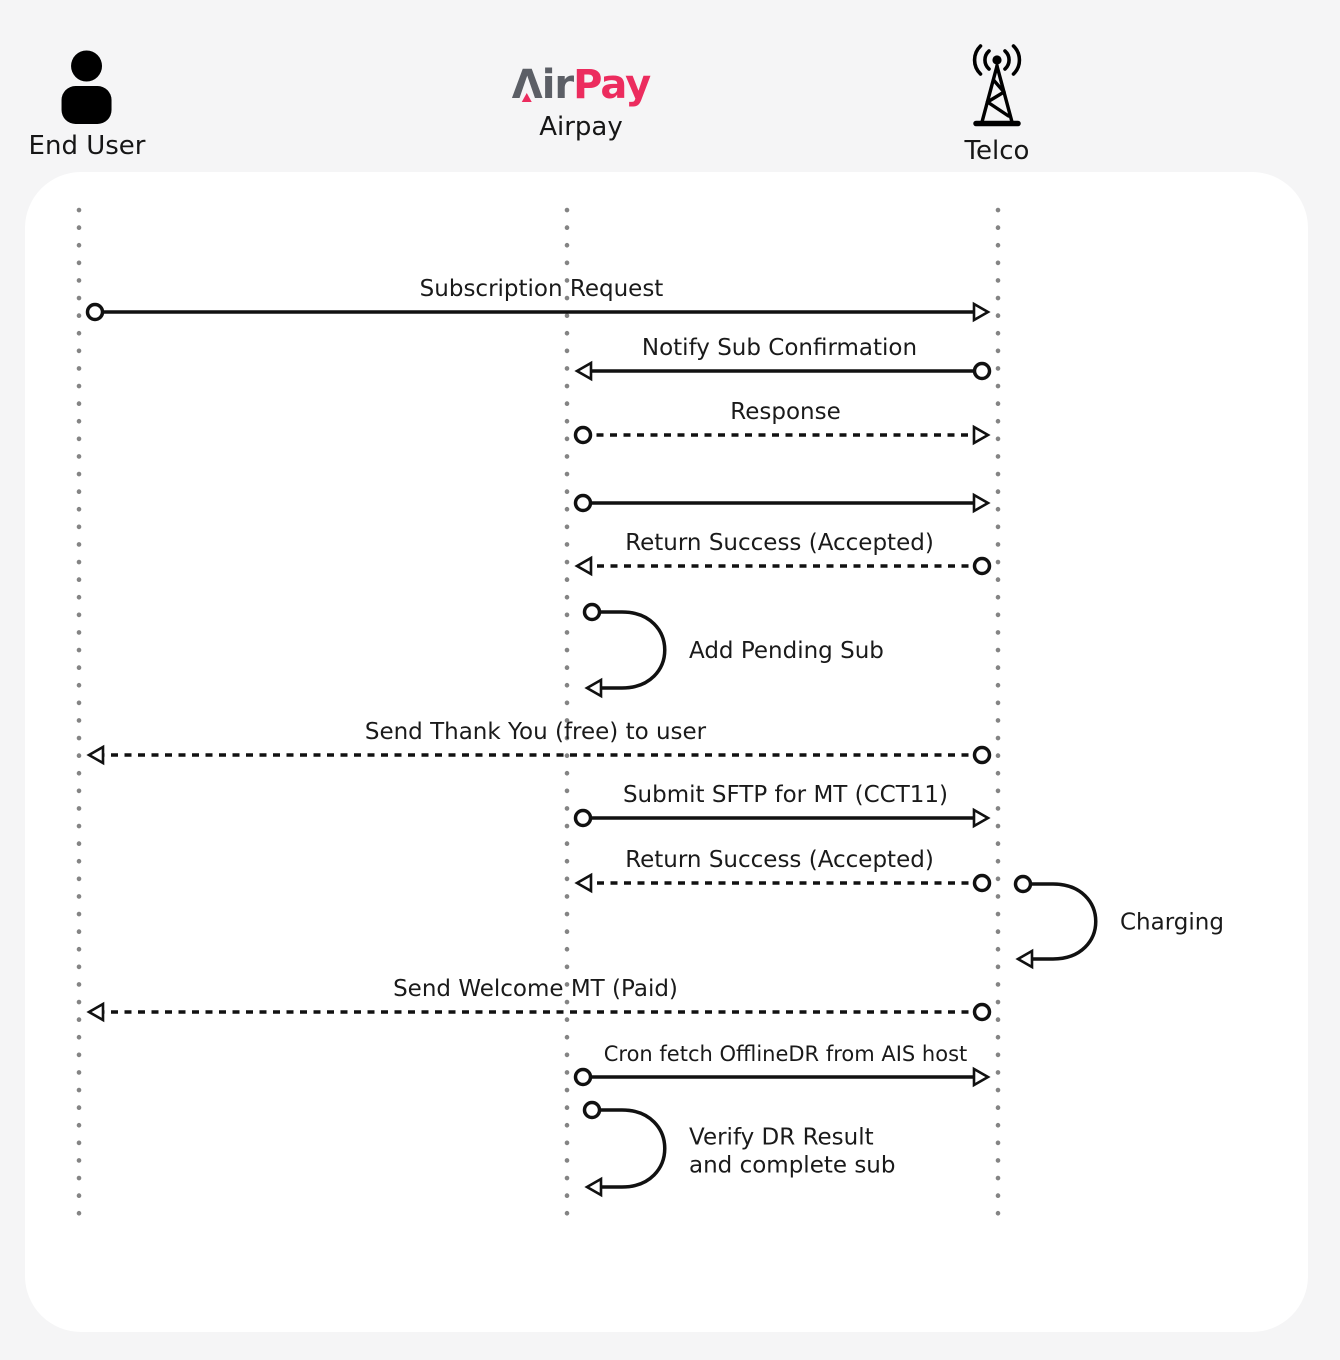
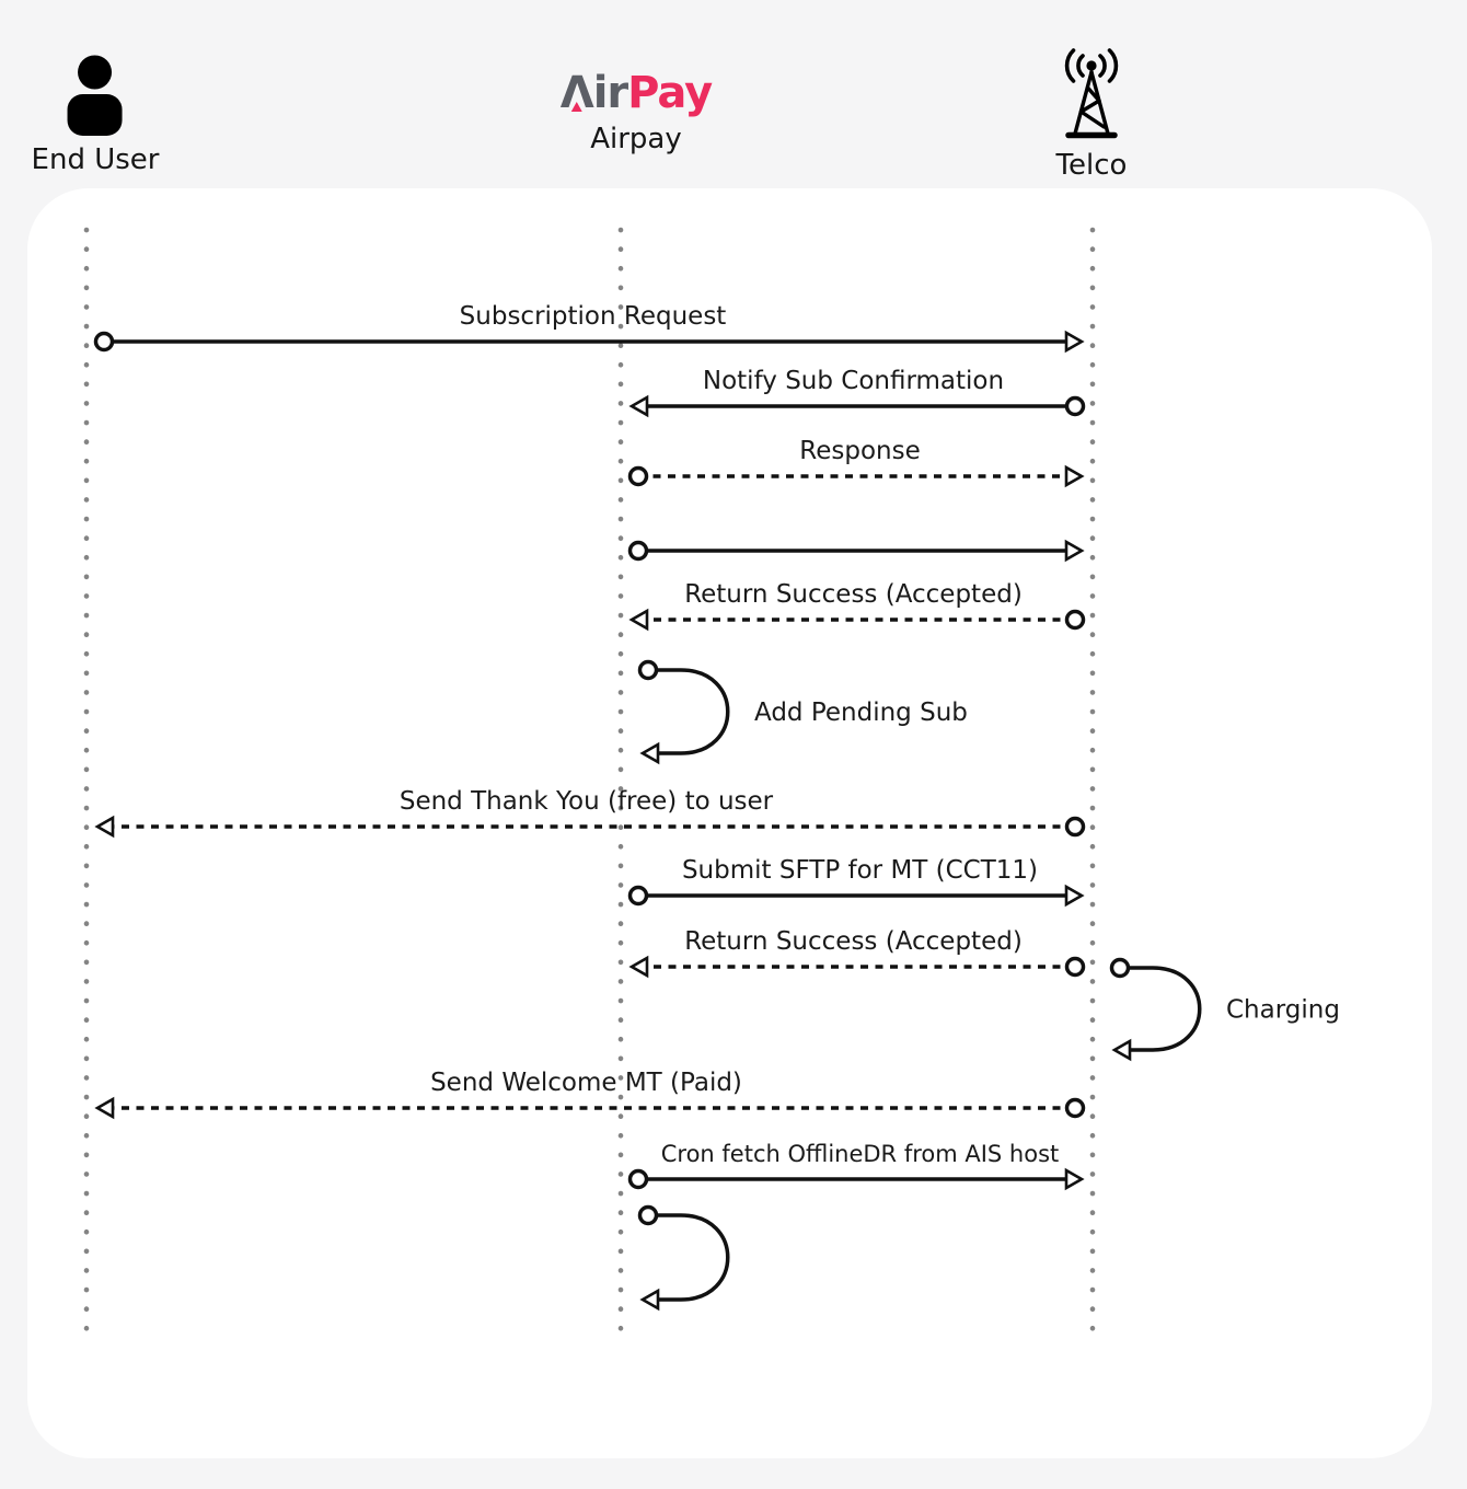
  End User
  ΛirPay
  Airpay
  Telco
  Subscription Request
  Notify Sub Confirmation
  Response
  Return Success (Accepted)
  Add Pending Sub
  Send Thank You (free) to user
  Submit SFTP for MT (CCT11)
  Return Success (Accepted)
  Charging
  Send Welcome MT (Paid)
  Cron fetch OfflineDR from AIS host
- Verify DR Result and complete sub
